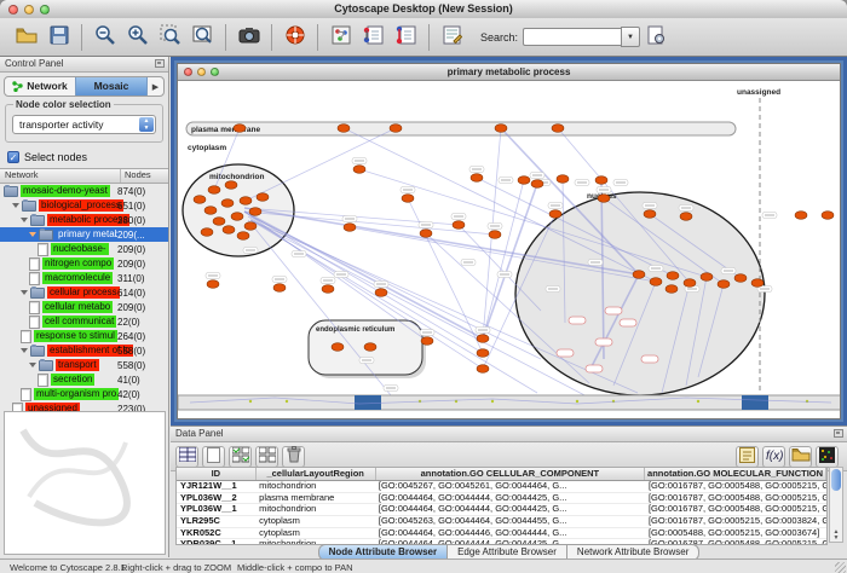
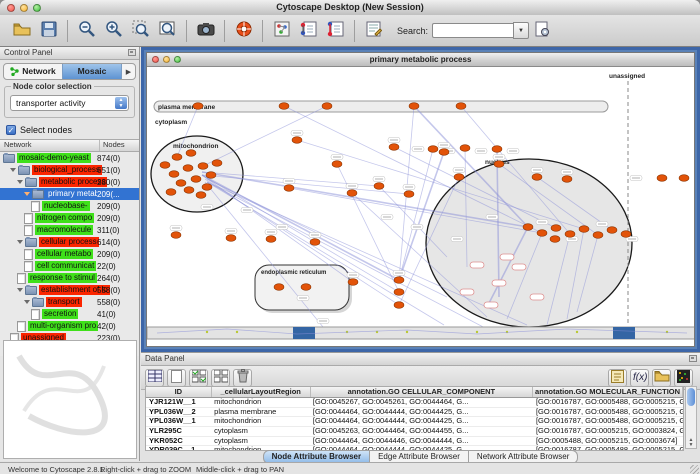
  Cytoscape Desktop (New Session)
  Search:
  Control Panel
  Network
  Mosaic
  Node color selection
  transporter activity
  ✓
  Select nodes
  Network
  Nodes
  mosaic-demo-yeast
  874(0)
  biological_process
  651(0)
  metabolic process
  280(0)
  primary meta
  209(...
  nucleobase-
  209(0)
  nitrogen compo
  209(0)
  macromolecule
  311(0)
  cellular process
  614(0)
  cellular metabo
  209(0)
  cell communicat
  22(0)
  response to stimul
  264(0)
  establishment of lo
  558(0)
  transport
  558(0)
  secretion
  41(0)
  multi-organism pro
  42(0)
  unassigned
  223(0)
  primary metabolic process
  Data Panel
  f(x)
  ID
  _cellularLayoutRegion
  annotation.GO CELLULAR_COMPONENT
  annotation.GO MOLECULAR_FUNCTION
  YJR121W__1
  mitochondrion
  [GO:0045267, GO:0045261, GO:0044464, G...
  [GO:0016787, GO:0005488, GO:0005215, G
  YPL036W__2
  plasma membrane
  [GO:0044464, GO:0044444, GO:0044425, G...
  [GO:0016787, GO:0005488, GO:0005215, G
  YPL036W__1
  mitochondrion
  [GO:0044464, GO:0044444, GO:0044425, G...
  [GO:0016787, GO:0005488, GO:0005215, G
  YLR295C
  cytoplasm
  [GO:0045263, GO:0044464, GO:0044455, G...
  [GO:0016787, GO:0005215, GO:0003824, G
  YKR052C
  cytoplasm
  [GO:0044464, GO:0044446, GO:0044444, G...
  [GO:0005488, GO:0005215, GO:0003674]
  YDR039C__1
  mitochondrion
  Node Attribute Browser
  Edge Attribute Browser
  Network Attribute Browser
  Welcome to Cytoscape 2.8.1
  Right-click + drag to ZOOM
- Middle-click + compo to PAN
+ Middle-click + drag to PAN
